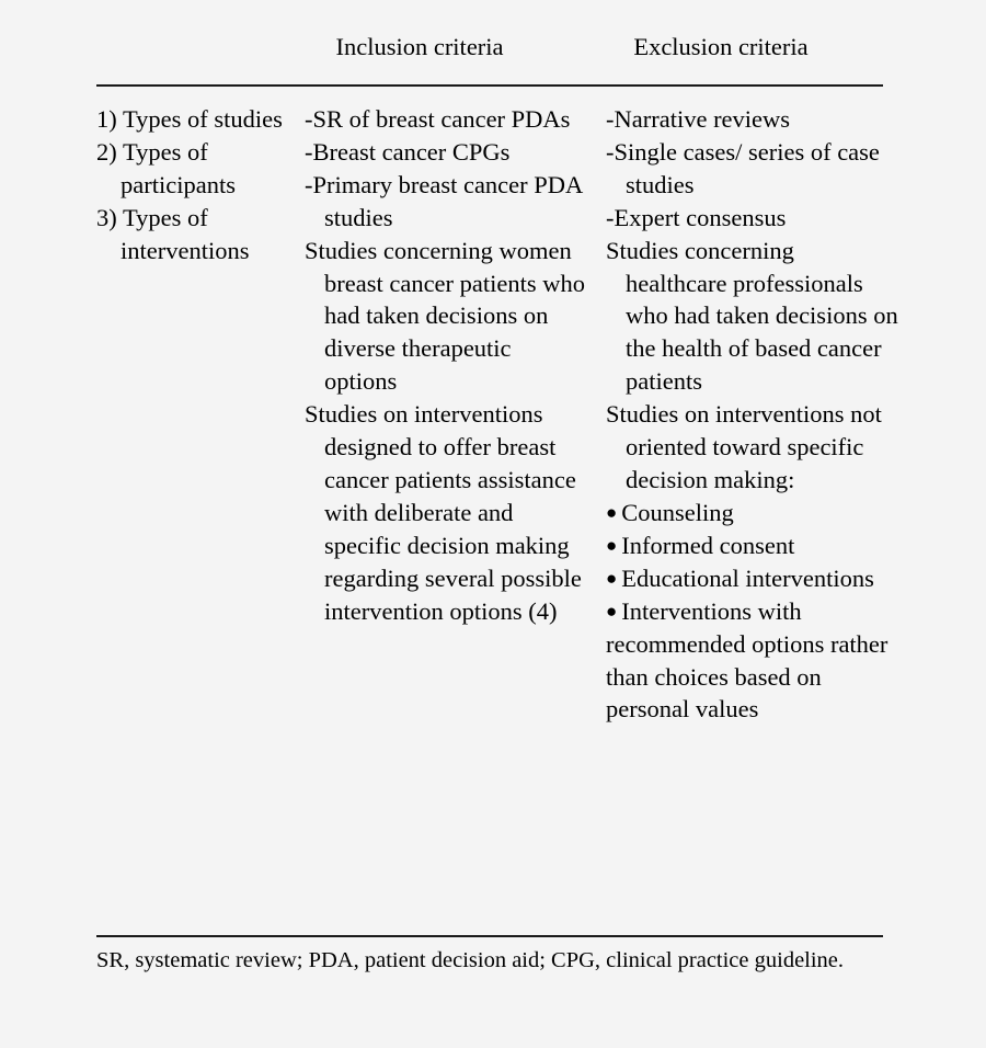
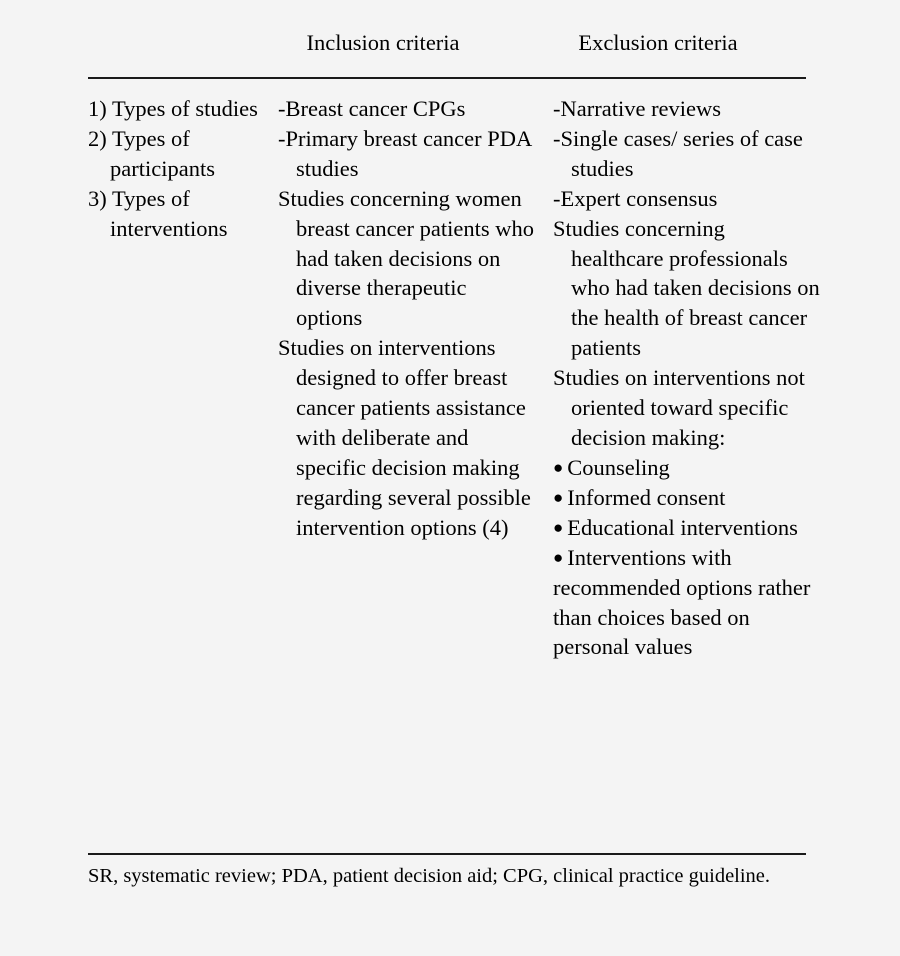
  Inclusion criteria
  Exclusion criteria
  1) Types of studies
  2) Types of participants
  3) Types of interventions
- -SR of breast cancer PDAs
  -Breast cancer CPGs
  -Primary breast cancer PDA studies
  Studies concerning women breast cancer patients who had taken decisions on diverse therapeutic options
  Studies on interventions designed to offer breast cancer patients assistance with deliberate and specific decision making regarding several possible intervention options (4)
  -Narrative reviews
  -Single cases/ series of case studies
  -Expert consensus
- Studies concerning healthcare professionals who had taken decisions on the health of based cancer patients
+ Studies concerning healthcare professionals who had taken decisions on the health of breast cancer patients
  Studies on interventions not oriented toward specific decision making:
  ● Counseling
  ● Informed consent
  ● Educational interventions
  ● Interventions with recommended options rather than choices based on personal values
  SR, systematic review; PDA, patient decision aid; CPG, clinical practice guideline.
